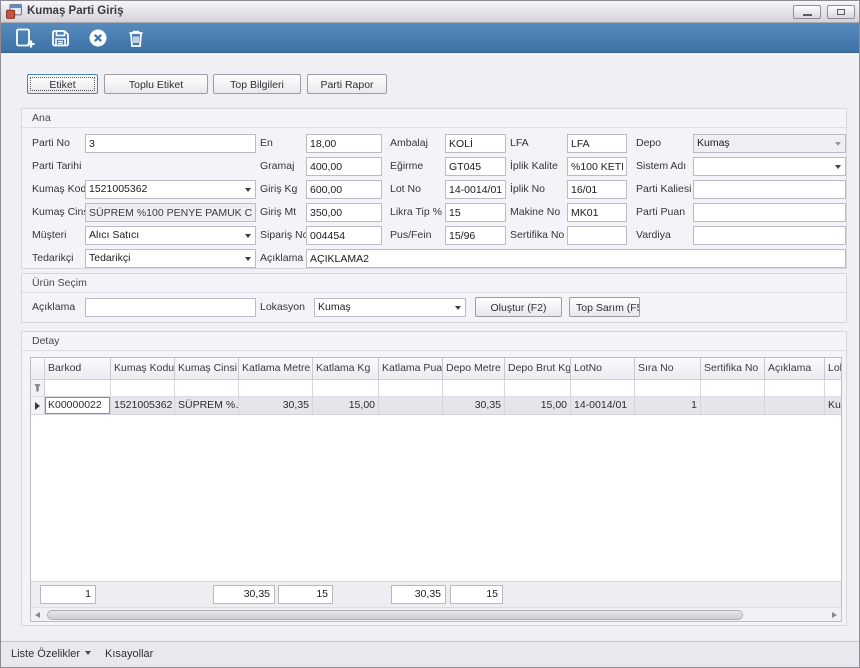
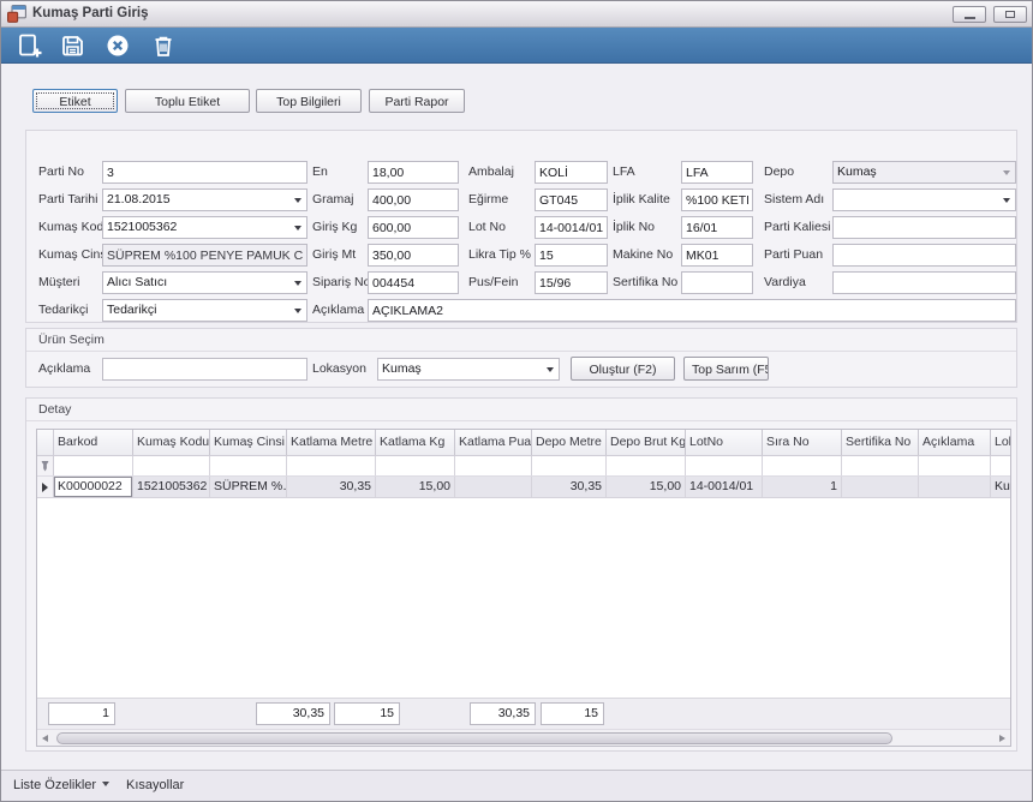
  Kumaş Parti Giriş
  Etiket
  Toplu Etiket
  Top Bilgileri
  Parti Rapor
- Ana
  Parti No
  3
  Parti Tarihi
+ 21.08.2015
  Kumaş Kod
  1521005362
  Kumaş Cin
  SÜPREM %100 PENYE PAMUK C
  Müşteri
  Alıcı Satıcı
  Tedarikçi
  Tedarikçi
  En
  18,00
  Gramaj
  400,00
  Giriş Kg
  600,00
  Giriş Mt
  350,00
  Sipariş N
  004454
  Açıklama
  AÇIKLAMA2
  Ambalaj
  KOLİ
  Eğirme
  GT045
  Lot No
  14-0014/01
  Likra Tip %
  15
  Pus/Fein
  15/96
  LFA
  LFA
  İplik Kalite
  %100 KET
  İplik No
  16/01
  Makine No
  MK01
  Sertifika No
  Depo
  Kumaş
  Sistem Adı
  Parti Kaliesi
  Parti Puan
  Vardiya
  Ürün Seçim
  Açıklama
  Lokasyon
  Kumaş
  Oluştur (F2)
  Top Sarım (F5
  Detay
  Barkod
  Kumaş Kodu
  Kumaş Cinsi
  Katlama Metre
  Katlama Kg
  Katlama Pua
  Depo Metre
  Depo Brut Kg
  LotNo
  Sıra No
  Sertifika No
  Açıklama
  K00000022
  1521005362
  SÜPREM %
  30,35
  15,00
  30,35
  15,00
  14-0014/01
  1
  1
  30,35
  15
  30,35
  15
  Liste Özelikler
  Kısayollar
